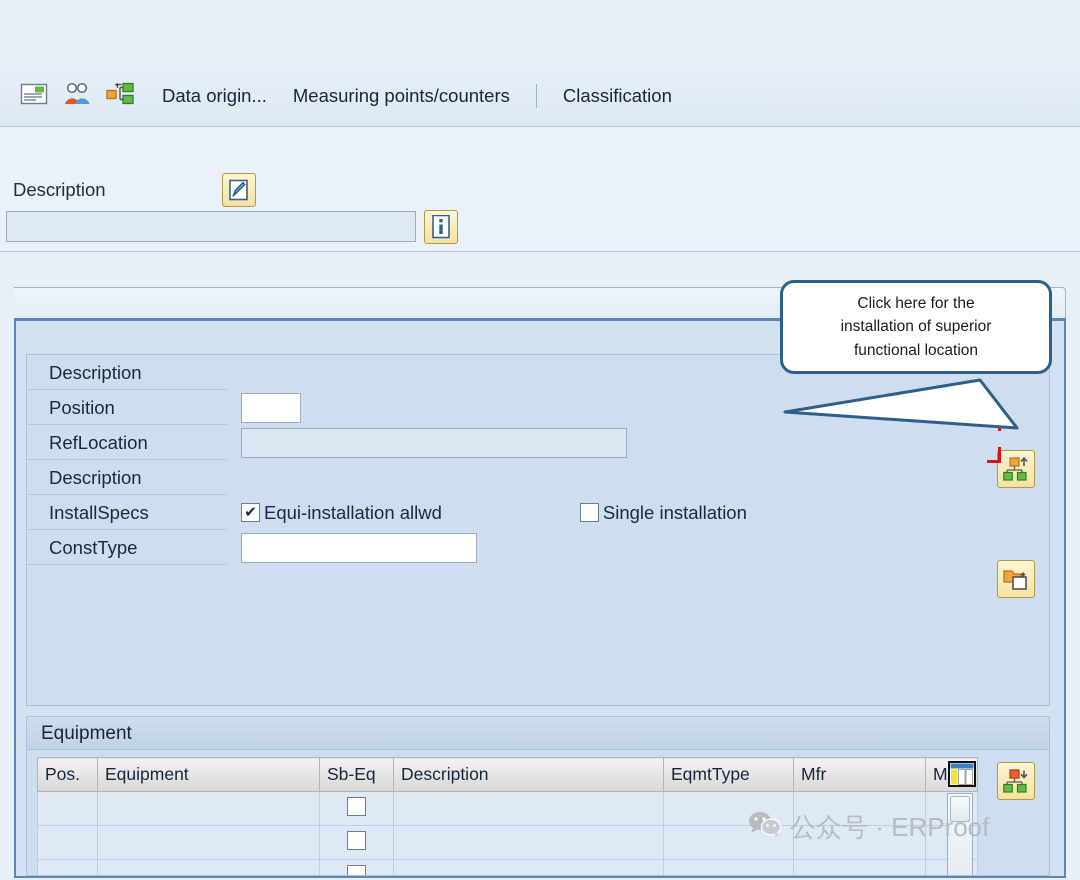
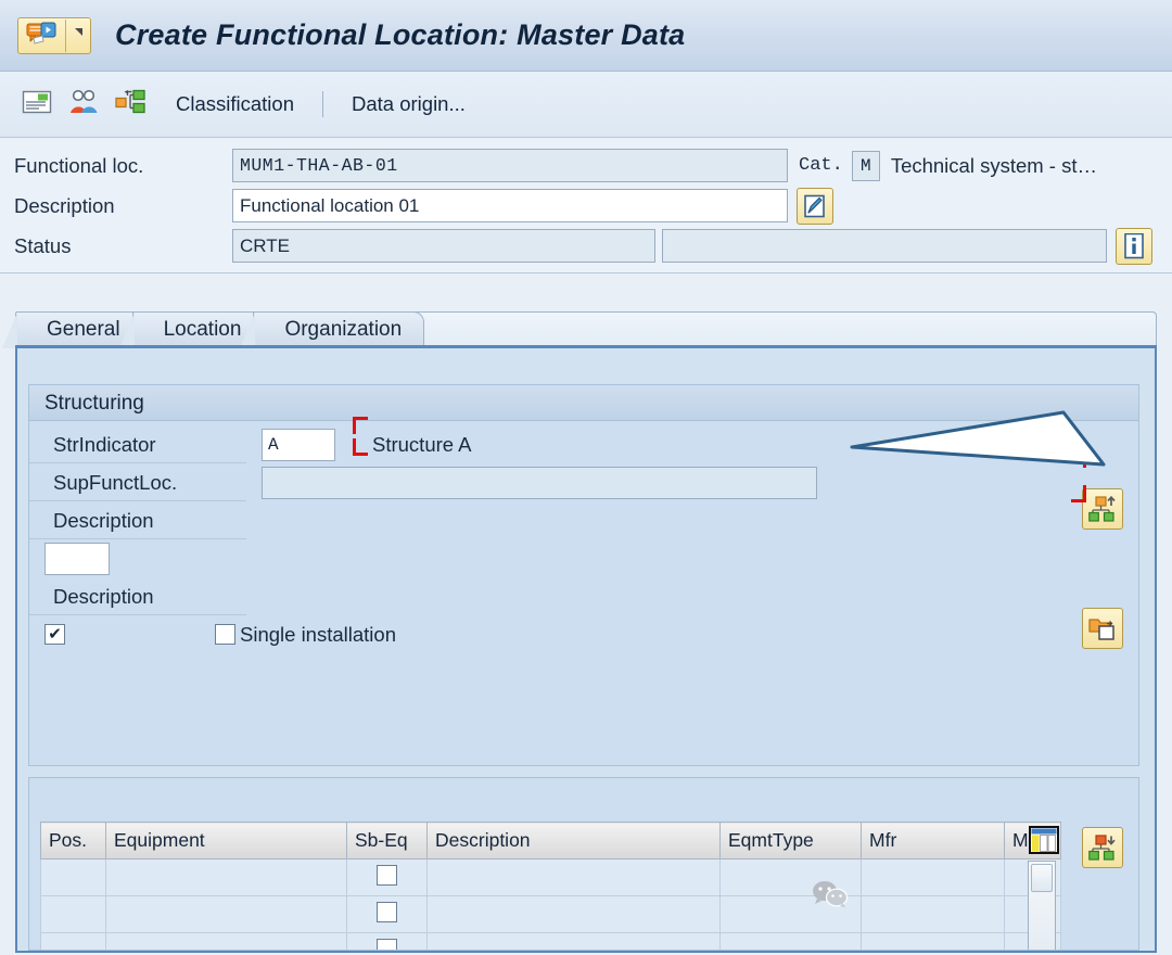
+ Create Functional Location: Master Data
- Data origin...
+ Classification
- Measuring points/counters
- Classification
+ Data origin...
+ Functional loc.
+ MUM1-THA-AB-01
+ Cat.
+ M
+ Technical system - st…
  Description
+ Functional location 01
+ Status
+ CRTE
+ General
+ Location
+ Organization
+ Structuring
+ StrIndicator
+ A
+ Structure A
+ SupFunctLoc.
  Description
- Position
- RefLocation
  Description
- InstallSpecs
  ✔
- Equi-installation allwd
  Single installation
- ConstType
- Equipment
  Pos.	Equipment	Sb-Eq	Description	EqmtType	Mfr	M
- Click here for the
- installation of superior
- functional location
- 公众号 · ERProof
